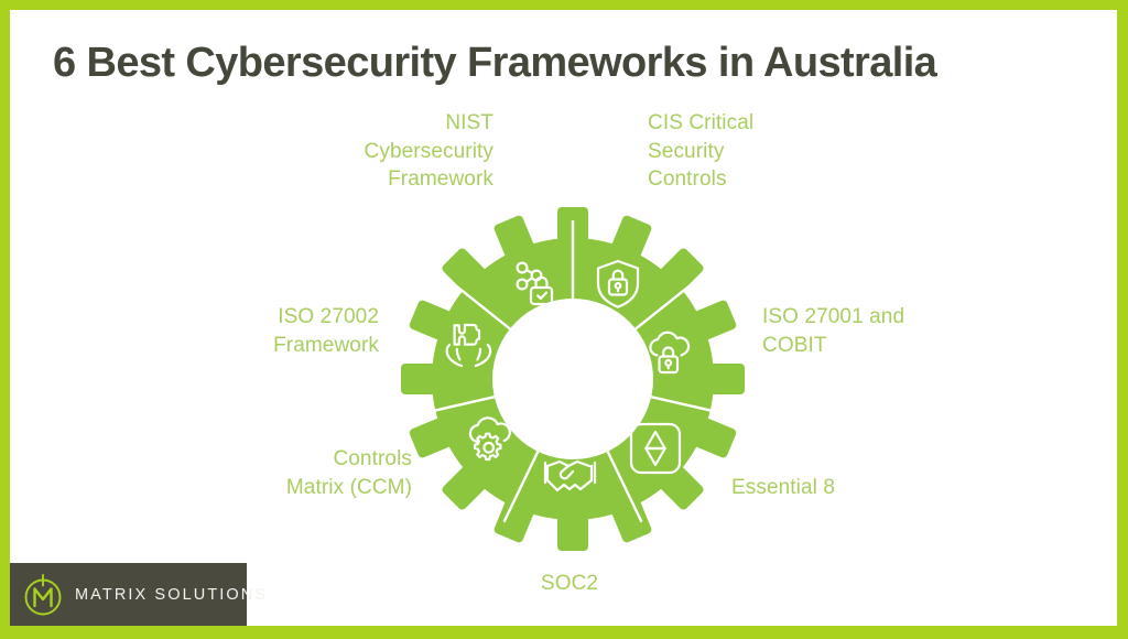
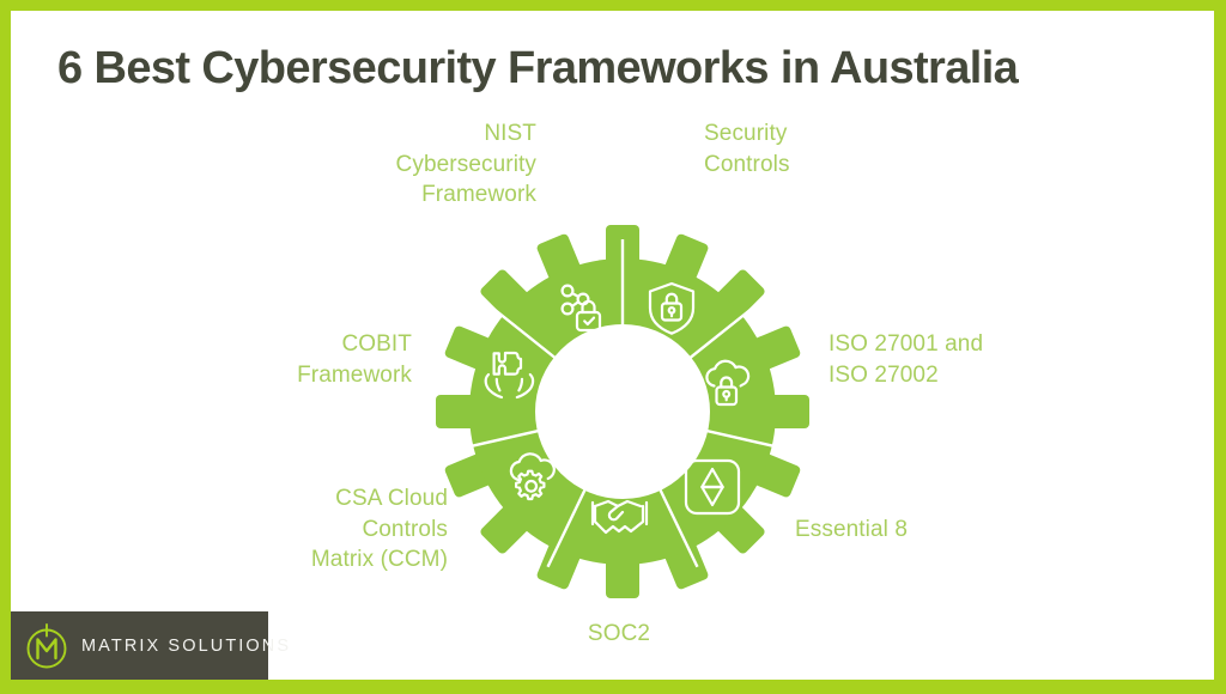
  6 Best Cybersecurity Frameworks in Australia
  NIST
  Cybersecurity
  Framework
- CIS Critical
  Security
  Controls
  ISO 27001 and
- COBIT
+ ISO 27002
  Essential 8
  SOC2
+ CSA Cloud
  Controls
  Matrix (CCM)
- ISO 27002
+ COBIT
  Framework
  MATRIX SOLUTIONS
